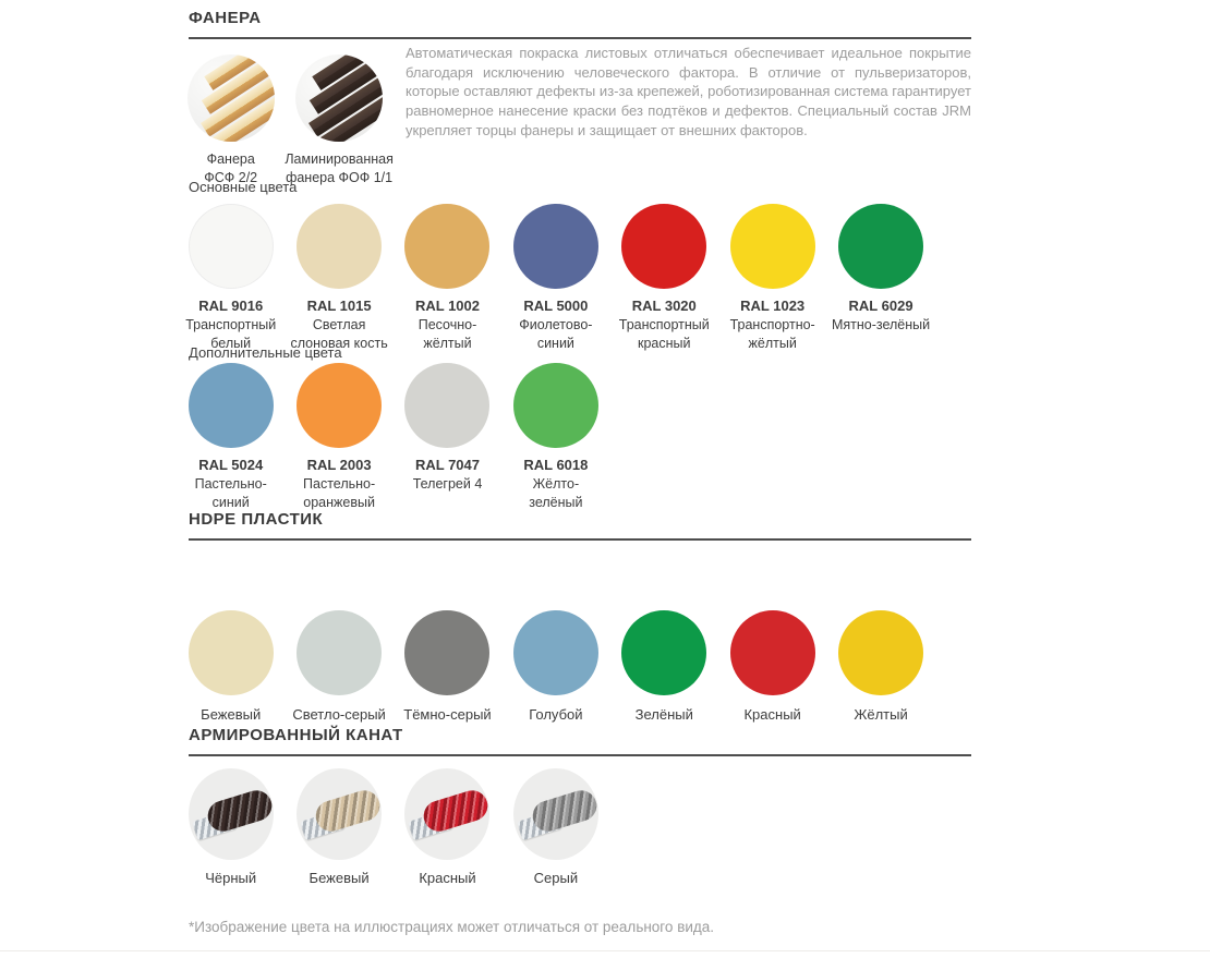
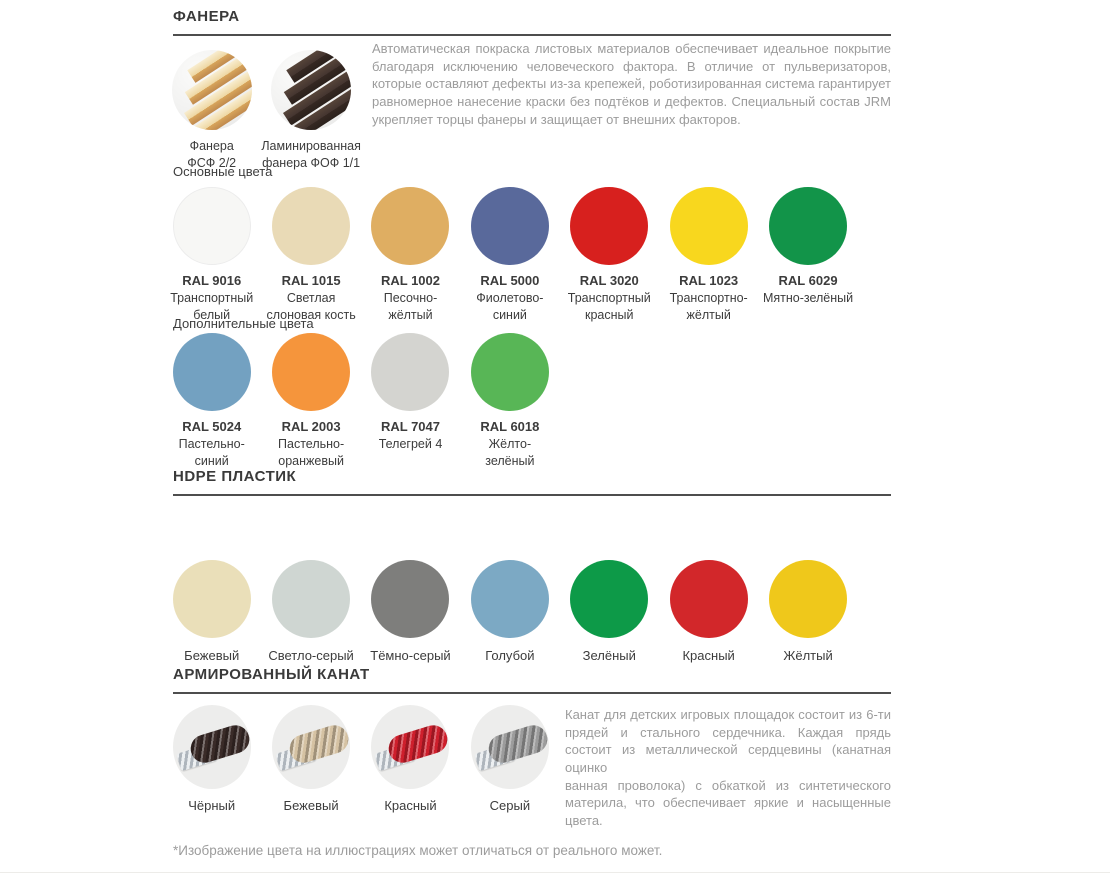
  ФАНЕРА
- Автоматическая покраска листовых отличаться обеспечивает идеальное покрытие благодаря исключению человеческого фактора. В отличие от пульверизаторов, которые оставляют дефекты из-за крепежей, роботизированная система гарантирует равномерное нанесение краски без подтёков и дефектов. Специальный состав JRM укрепляет торцы фанеры и защищает от внешних факторов.
+ Автоматическая покраска листовых материалов обеспечивает идеальное покрытие благодаря исключению человеческого фактора. В отличие от пульверизаторов, которые оставляют дефекты из-за крепежей, роботизированная система гарантирует равномерное нанесение краски без подтёков и дефектов. Специальный состав JRM укрепляет торцы фанеры и защищает от внешних факторов.
  Фанера
  ФСФ 2/2
  Ламинированная
  фанера ФОФ 1/1
  Основные цвета
  RAL 9016
  Транспортный
  белый
  RAL 1015
  Светлая
  слоновая кость
  RAL 1002
  Песочно-
  жёлтый
  RAL 5000
  Фиолетово-
  синий
  RAL 3020
  Транспортный
  красный
  RAL 1023
  Транспортно-
  жёлтый
  RAL 6029
  Мятно-зелёный
  Дополнительные цвета
  RAL 5024
  Пастельно-
  синий
  RAL 2003
  Пастельно-
  оранжевый
  RAL 7047
  Телегрей 4
  RAL 6018
  Жёлто-
  зелёный
  HDPE ПЛАСТИК
  Бежевый
  Светло-серый
  Тёмно-серый
  Голубой
  Зелёный
  Красный
  Жёлтый
  АРМИРОВАННЫЙ КАНАТ
+ Канат для детских игровых площадок состоит из 6-ти прядей и стального сердечника. Каждая прядь состоит из металлической сердцевины (канатная оцинко
+ ванная проволока) с обкаткой из синтетического материла, что обеспечивает яркие и насыщенные цвета.
  Чёрный
  Бежевый
  Красный
  Серый
- *Изображение цвета на иллюстрациях может отличаться от реального вида.
+ *Изображение цвета на иллюстрациях может отличаться от реального может.
